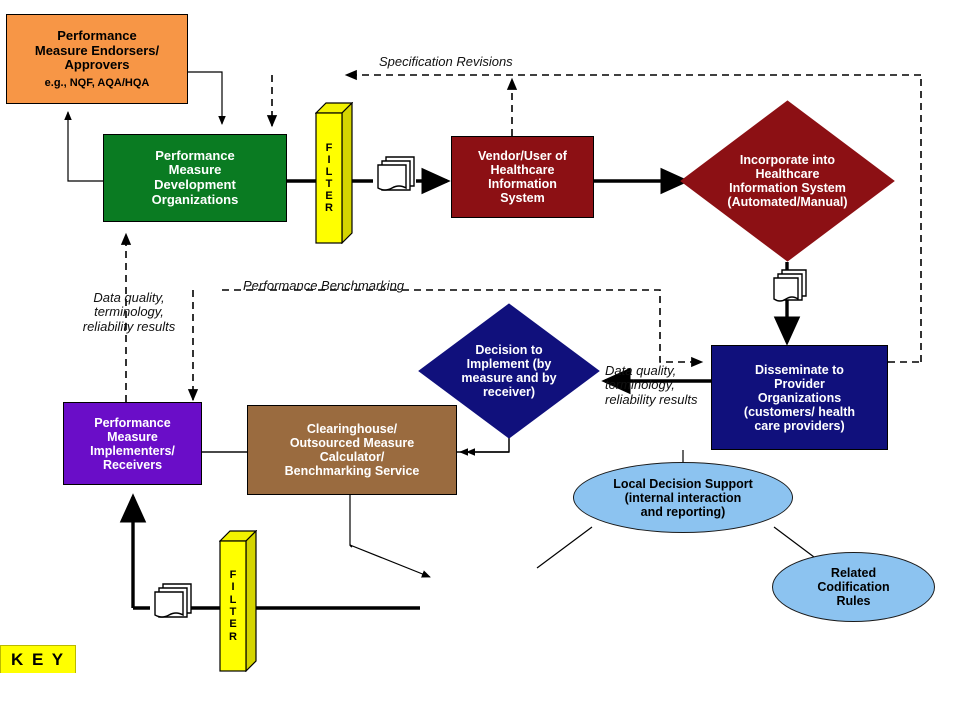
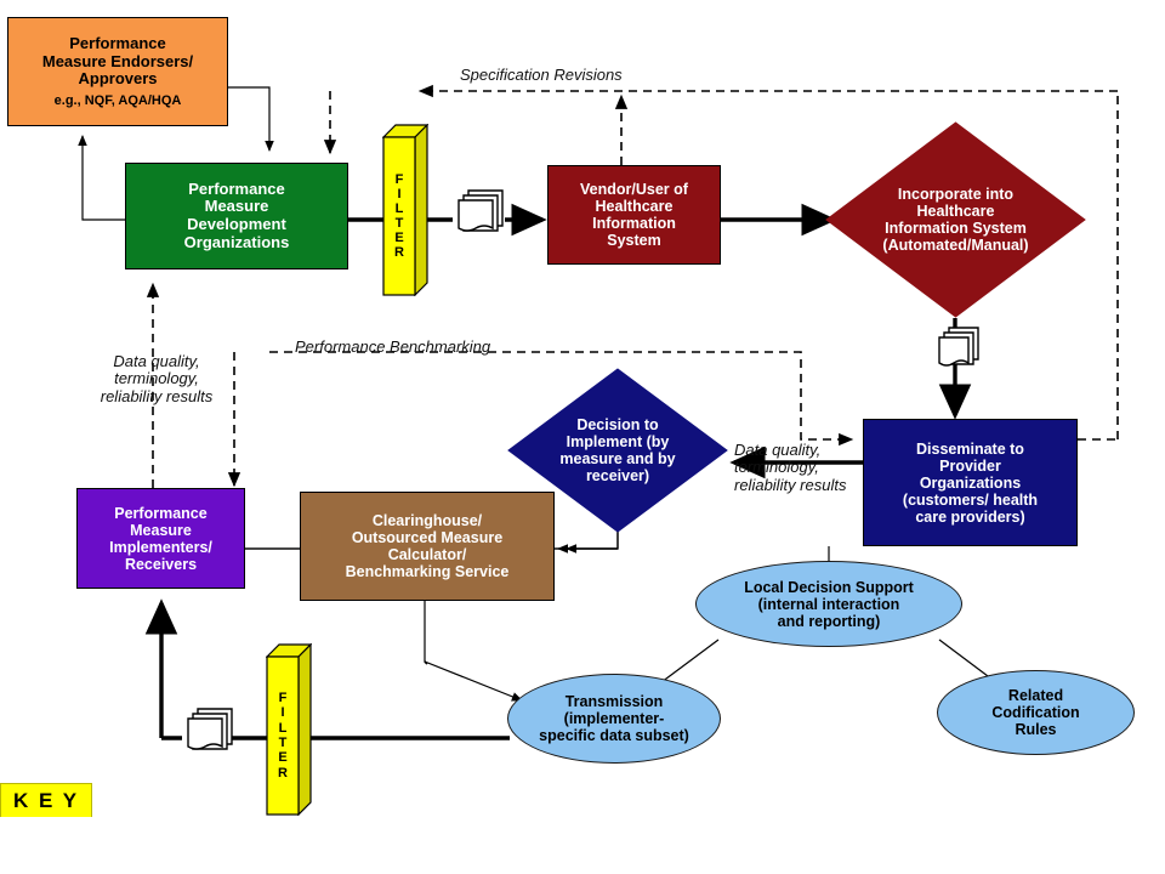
  Performance
  Measure Endorsers/
  Approvers
  e.g., NQF, AQA/HQA
  Performance
  Measure
  Development
  Organizations
  Vendor/User of
  Healthcare
  Information
  System
  Incorporate into
  Healthcare
  Information System
  (Automated/Manual)
  Disseminate to
  Provider
  Organizations
  (customers/ health
  care providers)
  Decision to
  Implement (by
  measure and by
  receiver)
  Performance
  Measure
  Implementers/
  Receivers
  Clearinghouse/
  Outsourced Measure
  Calculator/
  Benchmarking Service
  Local Decision Support
  (internal interaction
  and reporting)
+ Transmission
+ (implementer-
+ specific data subset)
  Related
  Codification
  Rules
  F
  I
  L
  T
  E
  R
  F
  I
  L
  T
  E
  R
  Specification Revisions
  Performance Benchmarking
  Data quality,
  terminology,
  reliability results
  Data quality,
  terminology,
  reliability results
  K E Y
